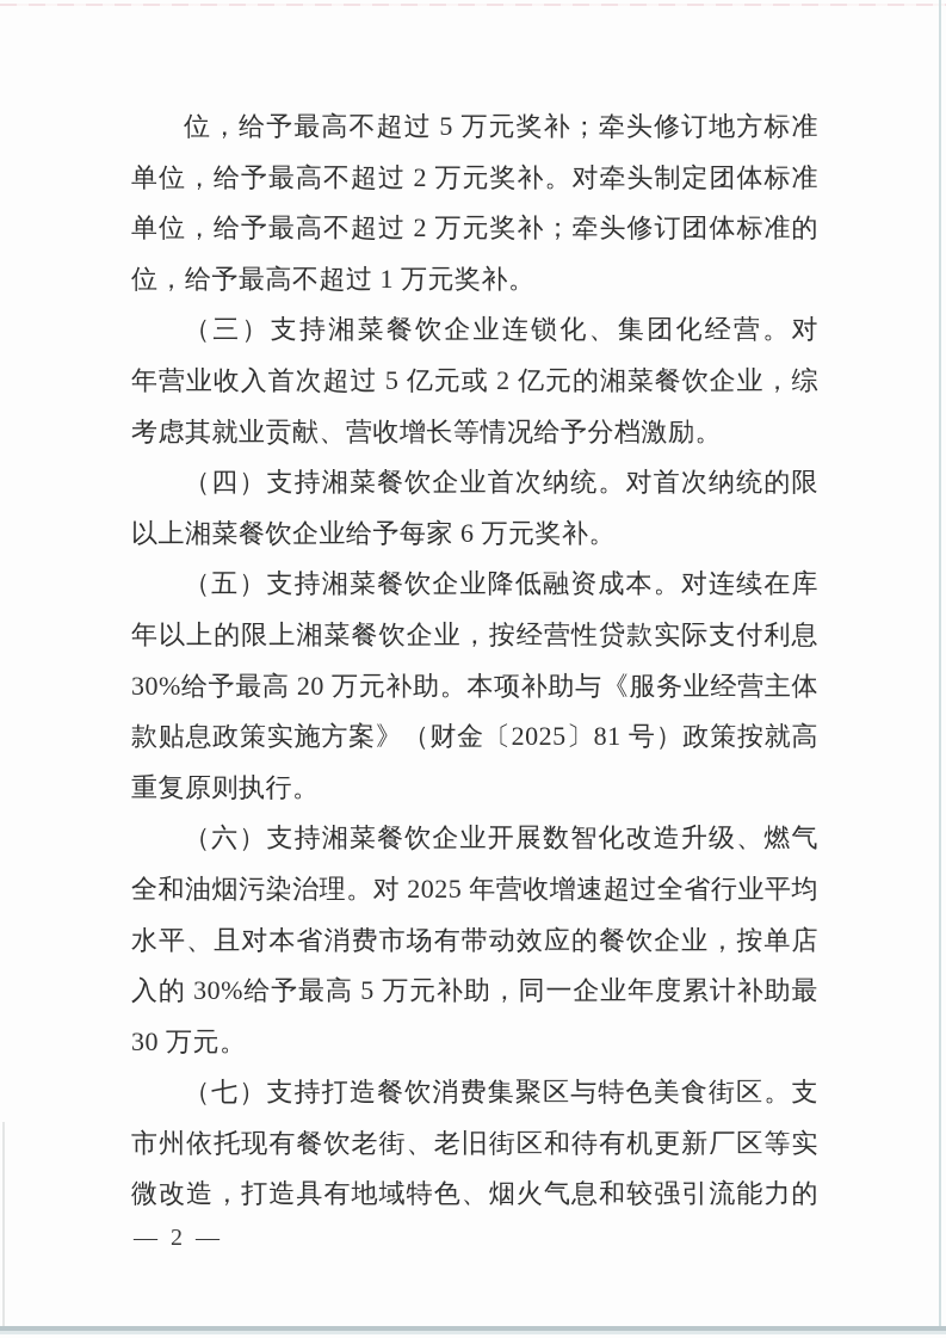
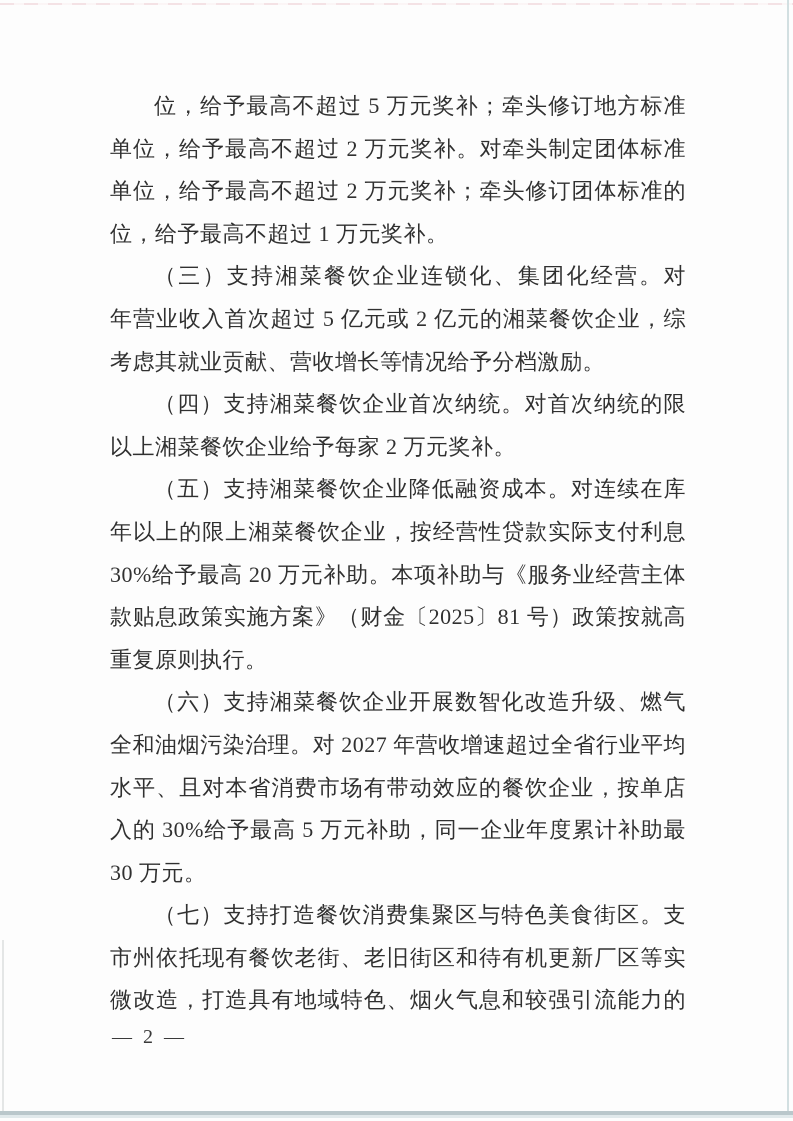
  位，给予最高不超过 5 万元奖补；牵头修订地方标准
  单位，给予最高不超过 2 万元奖补。对牵头制定团体标准
  单位，给予最高不超过 2 万元奖补；牵头修订团体标准的
  位，给予最高不超过 1 万元奖补。
  （三）支持湘菜餐饮企业连锁化、集团化经营。对
  年营业收入首次超过 5 亿元或 2 亿元的湘菜餐饮企业，综
  考虑其就业贡献、营收增长等情况给予分档激励。
  （四）支持湘菜餐饮企业首次纳统。对首次纳统的限
- 以上湘菜餐饮企业给予每家 6 万元奖补。
+ 以上湘菜餐饮企业给予每家 2 万元奖补。
  （五）支持湘菜餐饮企业降低融资成本。对连续在库
  年以上的限上湘菜餐饮企业，按经营性贷款实际支付利息
  30%给予最高 20 万元补助。本项补助与《服务业经营主体
  款贴息政策实施方案》（财金〔2025〕81 号）政策按就高
  重复原则执行。
  （六）支持湘菜餐饮企业开展数智化改造升级、燃气
- 全和油烟污染治理。对 2025 年营收增速超过全省行业平均
+ 全和油烟污染治理。对 2027 年营收增速超过全省行业平均
  水平、且对本省消费市场有带动效应的餐饮企业，按单店
  入的 30%给予最高 5 万元补助，同一企业年度累计补助最
  30 万元。
  （七）支持打造餐饮消费集聚区与特色美食街区。支
  市州依托现有餐饮老街、老旧街区和待有机更新厂区等实
  微改造，打造具有地域特色、烟火气息和较强引流能力的
  — 2 —
